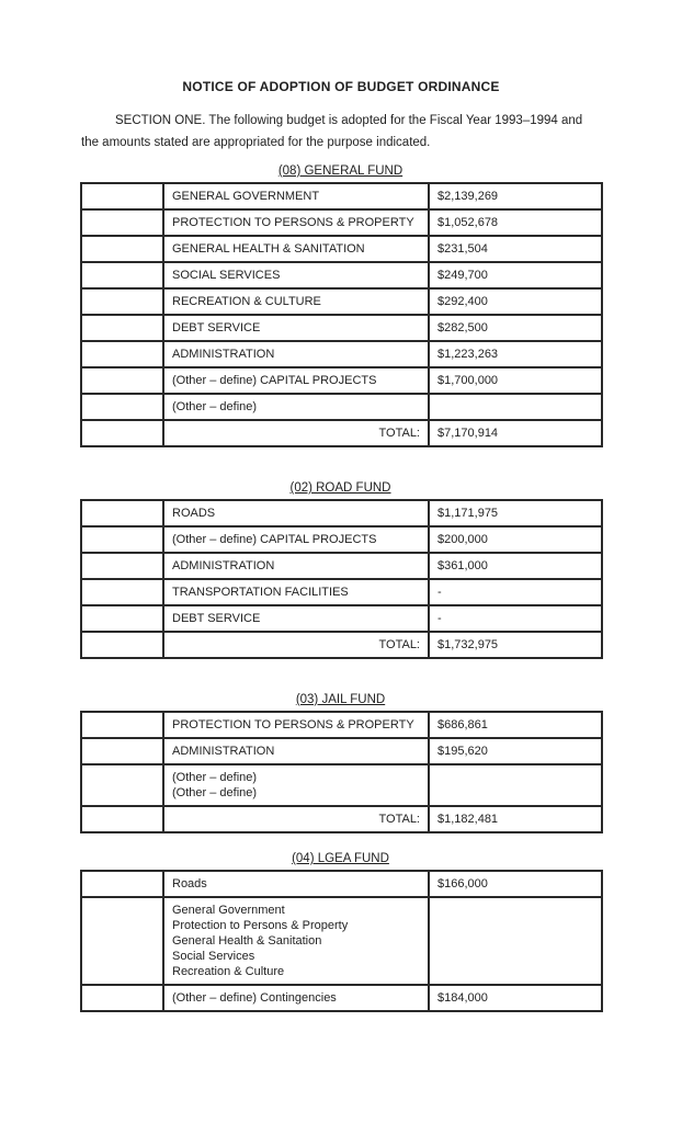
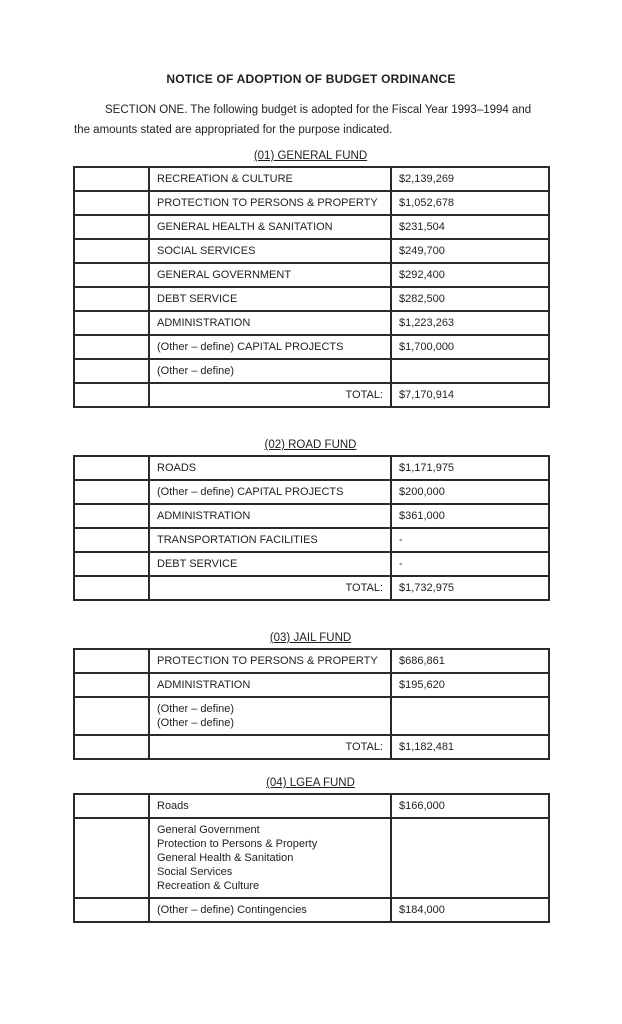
  NOTICE OF ADOPTION OF BUDGET ORDINANCE
  SECTION ONE. The following budget is adopted for the Fiscal Year 1993–1994 and the amounts stated are appropriated for the purpose indicated.
- (08) GENERAL FUND
+ (01) GENERAL FUND
- 	GENERAL GOVERNMENT	$2,139,269
+ 	RECREATION & CULTURE	$2,139,269
  	PROTECTION TO PERSONS & PROPERTY	$1,052,678
  	GENERAL HEALTH & SANITATION	$231,504
  	SOCIAL SERVICES	$249,700
- 	RECREATION & CULTURE	$292,400
+ 	GENERAL GOVERNMENT	$292,400
  	DEBT SERVICE	$282,500
  	ADMINISTRATION	$1,223,263
  	(Other – define) CAPITAL PROJECTS	$1,700,000
  	(Other – define)
  	TOTAL:	$7,170,914
  (02) ROAD FUND
  	ROADS	$1,171,975
  	(Other – define) CAPITAL PROJECTS	$200,000
  	ADMINISTRATION	$361,000
  	TRANSPORTATION FACILITIES	-
  	DEBT SERVICE	-
  	TOTAL:	$1,732,975
  (03) JAIL FUND
  	PROTECTION TO PERSONS & PROPERTY	$686,861
  	ADMINISTRATION	$195,620
  	(Other – define) (Other – define)
  	TOTAL:	$1,182,481
  (04) LGEA FUND
  	Roads	$166,000
  	General Government Protection to Persons & Property General Health & Sanitation Social Services Recreation & Culture
  	(Other – define) Contingencies	$184,000
